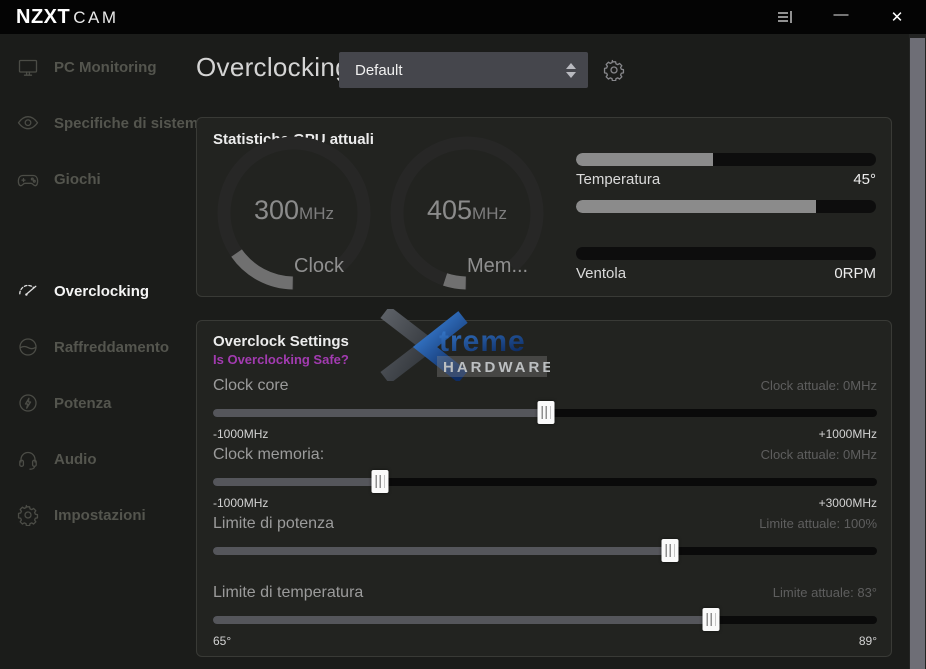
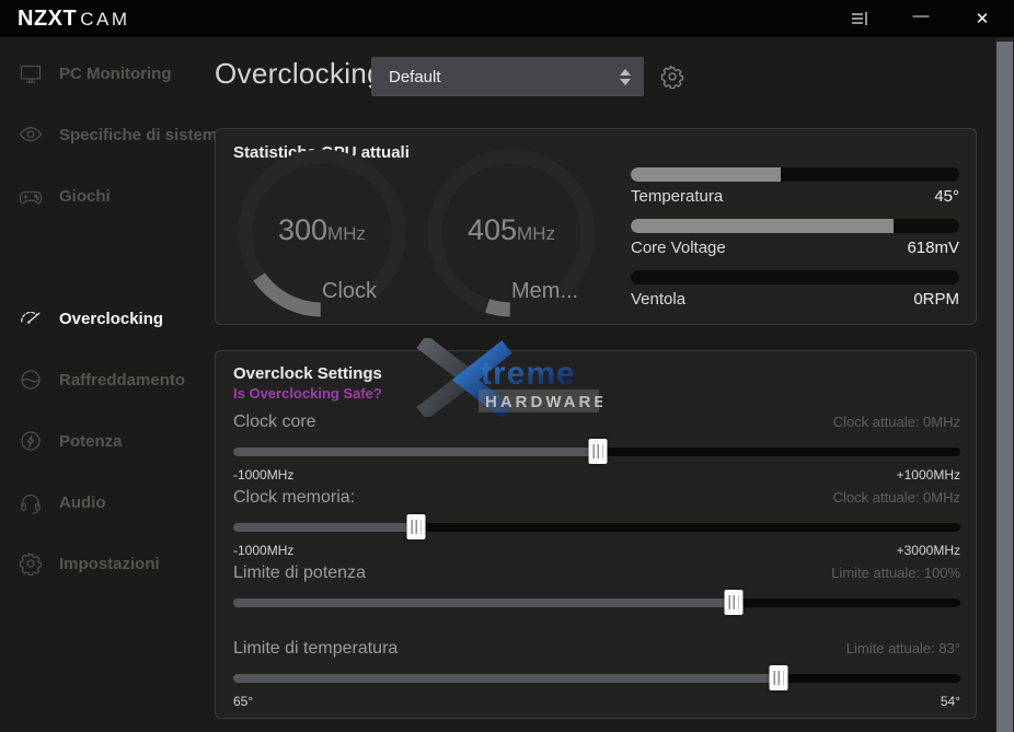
  NZXT
  CAM
  —
  ✕
  PC Monitoring
  Specifiche di sistem
  Giochi
  Overclocking
  Raffreddamento
  Potenza
  Audio
  Impostazioni
  Overclockin
  Default
  StatisticU attuali
  300MHz
  Clock
  405MHz
  Mem...
  Temperatura
  45°
+ Core Voltage
+ 618mV
  Ventola
  0RPM
  Overclock Settings
  Is Overclocking Safe?
  treme
  HARDWARE
  Clock core
  Clock attuale: 0MHz
  -1000MHz
  +1000MHz
  Clock memoria:
  Clock attuale: 0MHz
  -1000MHz
  +3000MHz
  Limite di potenza
  Limite attuale: 100%
  Limite di temperatura
  Limite attuale: 83°
  65°
- 89°
+ 54°
